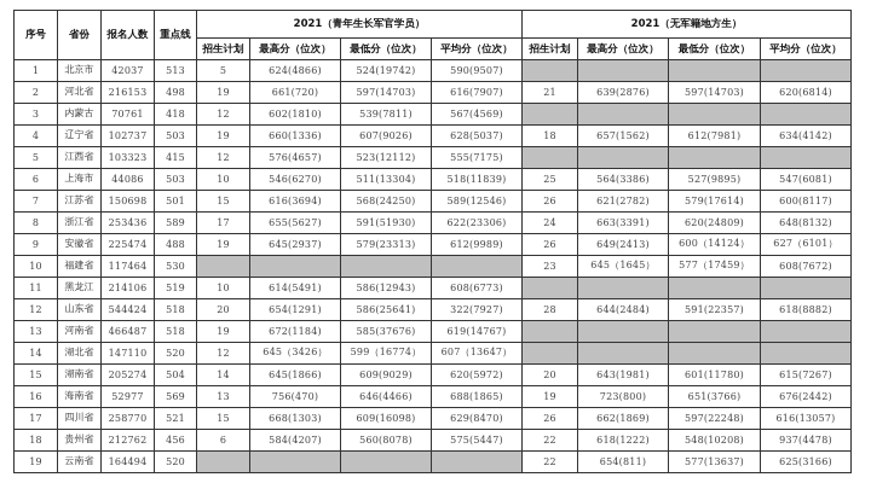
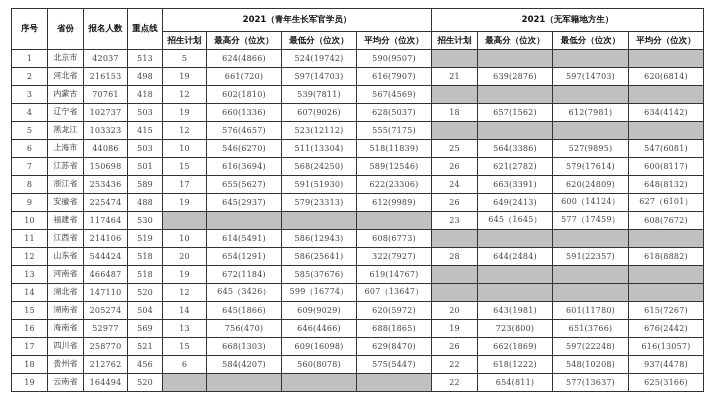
  序号	省份	报名人数	重点线	2021（青年生长军官学员）	2021（无军籍地方生）
  招生计划	最高分（位次）	最低分（位次）	平均分（位次）	招生计划	最高分（位次）	最低分（位次）	平均分（位次）
  1	北京市	42037	513	5	624(4866)	524(19742)	590(9507)
  2	河北省	216153	498	19	661(720)	597(14703)	616(7907)	21	639(2876)	597(14703)	620(6814)
  3	内蒙古	70761	418	12	602(1810)	539(7811)	567(4569)
  4	辽宁省	102737	503	19	660(1336)	607(9026)	628(5037)	18	657(1562)	612(7981)	634(4142)
- 5	江西省	103323	415	12	576(4657)	523(12112)	555(7175)
+ 5	黑龙江	103323	415	12	576(4657)	523(12112)	555(7175)
  6	上海市	44086	503	10	546(6270)	511(13304)	518(11839)	25	564(3386)	527(9895)	547(6081)
  7	江苏省	150698	501	15	616(3694)	568(24250)	589(12546)	26	621(2782)	579(17614)	600(8117)
  8	浙江省	253436	589	17	655(5627)	591(51930)	622(23306)	24	663(3391)	620(24809)	648(8132)
  9	安徽省	225474	488	19	645(2937)	579(23313)	612(9989)	26	649(2413)	600（14124）	627（6101）
  10	福建省	117464	530					23	645（1645）	577（17459）	608(7672)
- 11	黑龙江	214106	519	10	614(5491)	586(12943)	608(6773)
+ 11	江西省	214106	519	10	614(5491)	586(12943)	608(6773)
  12	山东省	544424	518	20	654(1291)	586(25641)	322(7927)	28	644(2484)	591(22357)	618(8882)
  13	河南省	466487	518	19	672(1184)	585(37676)	619(14767)
  14	湖北省	147110	520	12	645（3426）	599（16774）	607（13647）
  15	湖南省	205274	504	14	645(1866)	609(9029)	620(5972)	20	643(1981)	601(11780)	615(7267)
  16	海南省	52977	569	13	756(470)	646(4466)	688(1865)	19	723(800)	651(3766)	676(2442)
  17	四川省	258770	521	15	668(1303)	609(16098)	629(8470)	26	662(1869)	597(22248)	616(13057)
  18	贵州省	212762	456	6	584(4207)	560(8078)	575(5447)	22	618(1222)	548(10208)	937(4478)
  19	云南省	164494	520					22	654(811)	577(13637)	625(3166)
